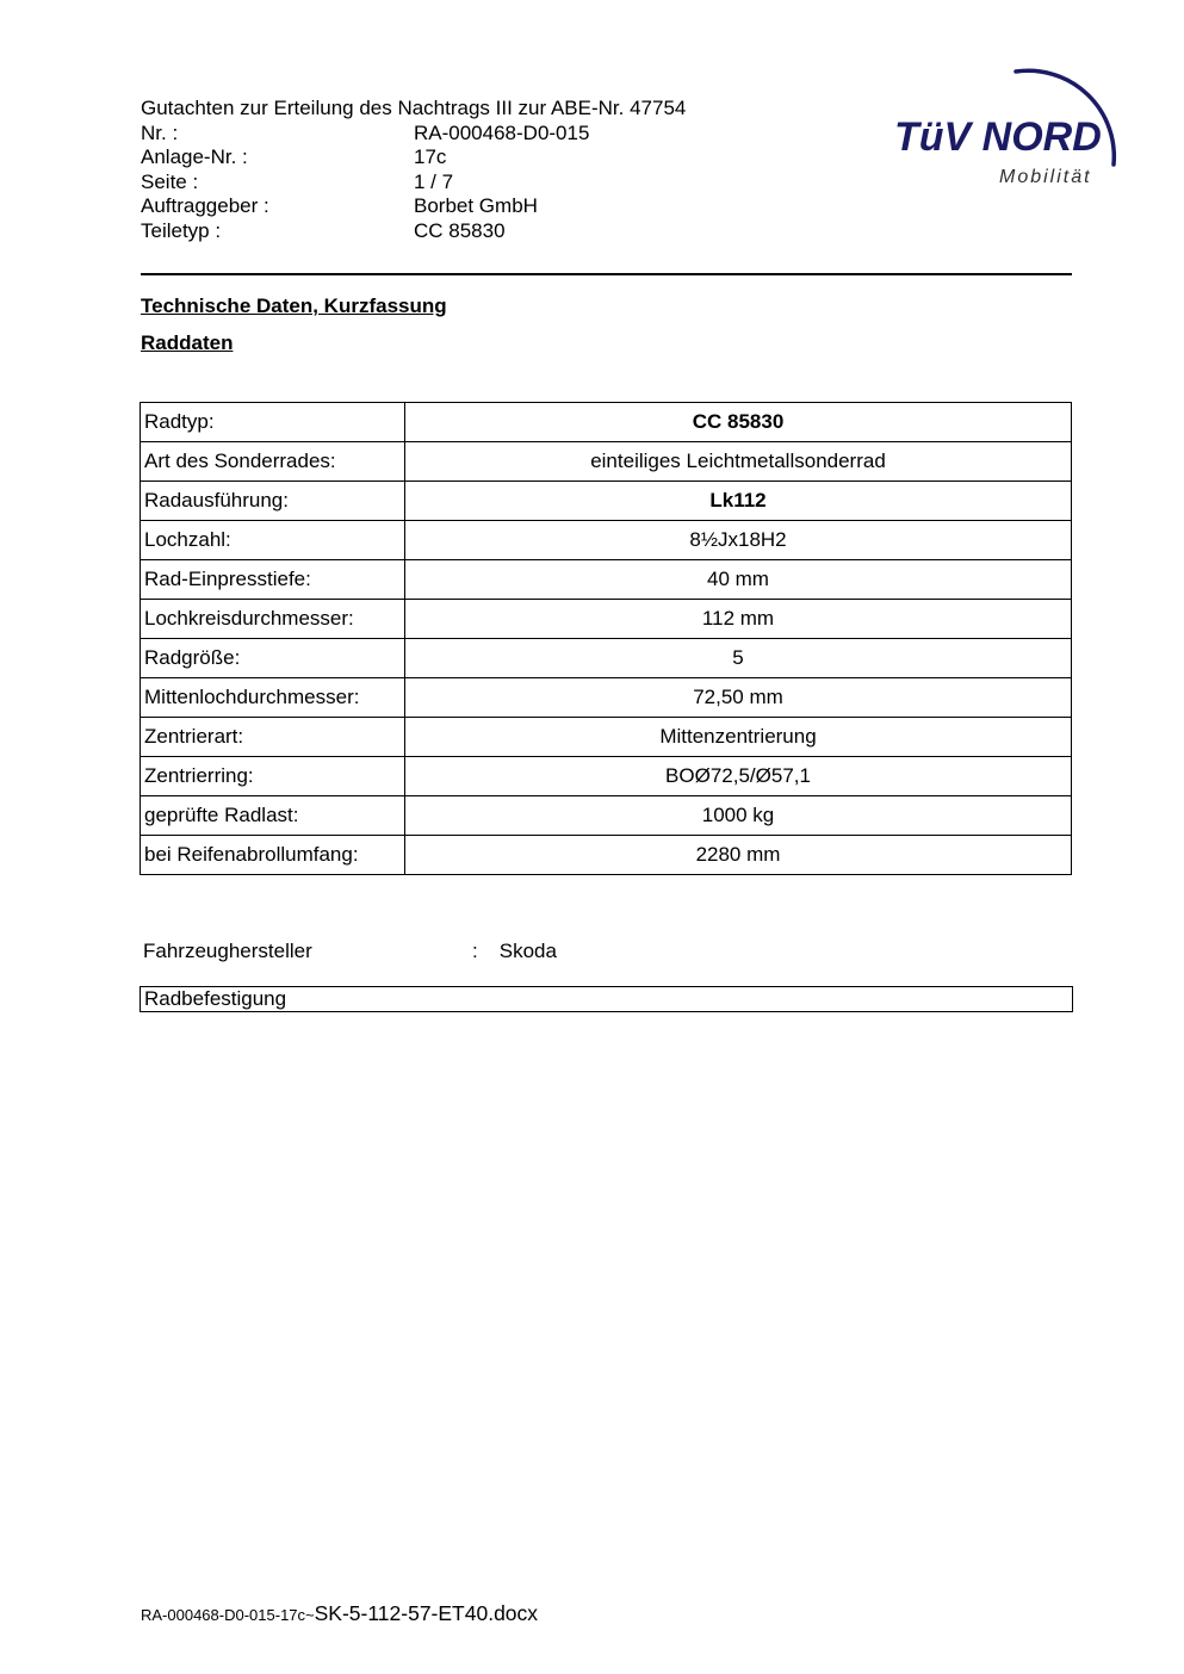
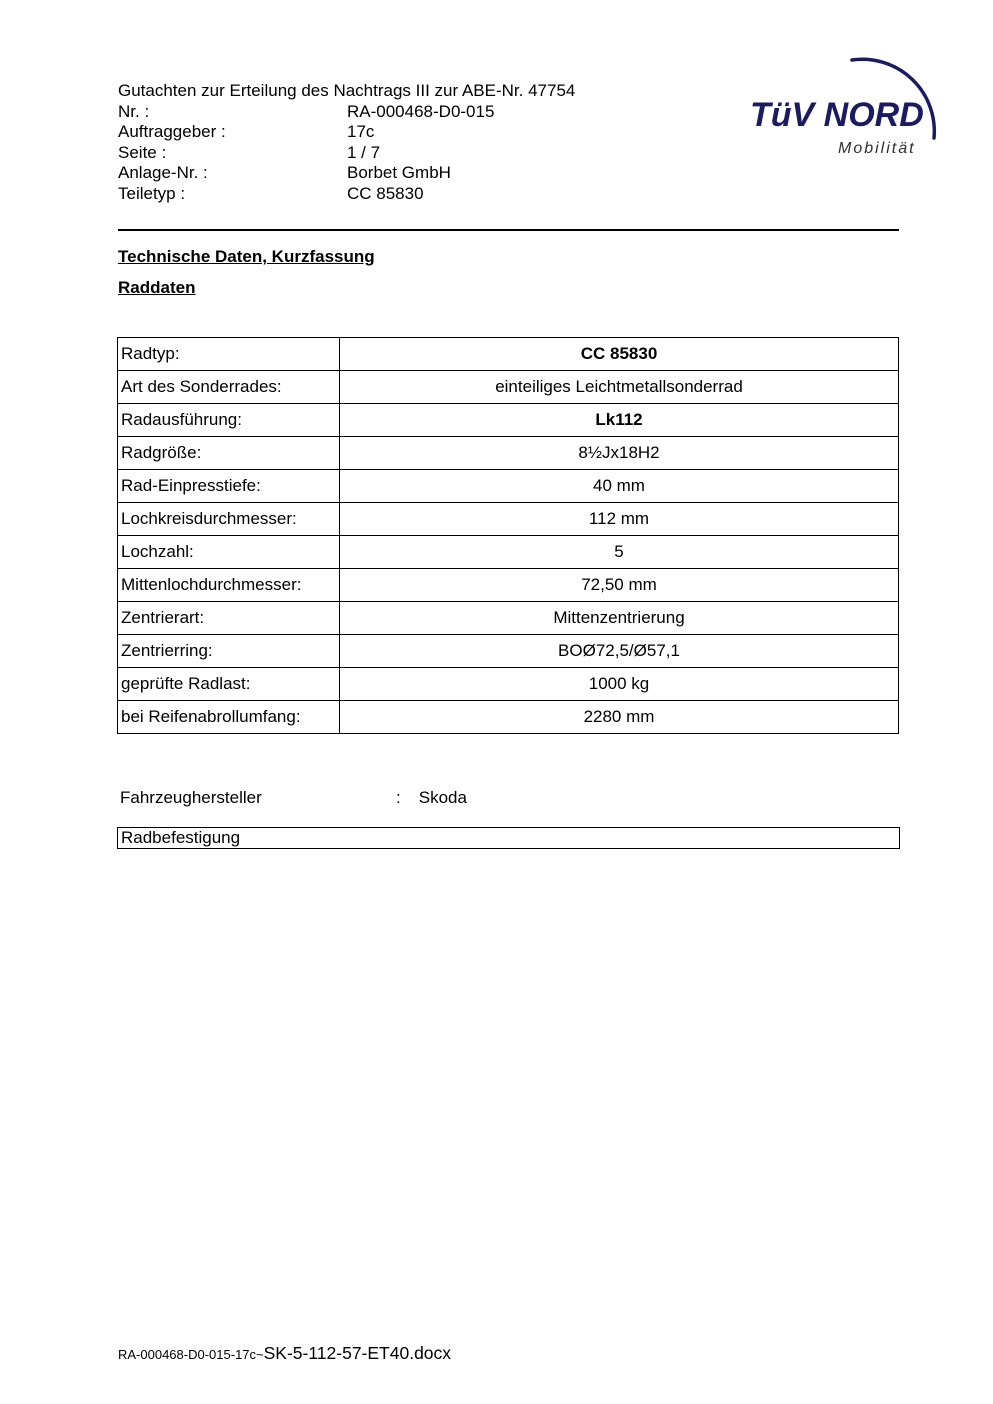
  Gutachten zur Erteilung des Nachtrags III zur ABE-Nr. 47754
  Nr. : RA-000468-D0-015
- Anlage-Nr. : 17c
+ Auftraggeber : 17c
  Seite : 1 / 7
- Auftraggeber : Borbet GmbH
+ Anlage-Nr. : Borbet GmbH
  Teiletyp : CC 85830
  TüV NORD
  Mobilität
  Technische Daten, Kurzfassung
  Raddaten
  Radtyp:	CC 85830
  Art des Sonderrades:	einteiliges Leichtmetallsonderrad
  Radausführung:	Lk112
- Lochzahl:	8½Jx18H2
+ Radgröße:	8½Jx18H2
  Rad-Einpresstiefe:	40 mm
  Lochkreisdurchmesser:	112 mm
- Radgröße:	5
+ Lochzahl:	5
  Mittenlochdurchmesser:	72,50 mm
  Zentrierart:	Mittenzentrierung
  Zentrierring:	BOØ72,5/Ø57,1
  geprüfte Radlast:	1000 kg
  bei Reifenabrollumfang:	2280 mm
  Fahrzeughersteller : Skoda
  Radbefestigung
  RA-000468-D0-015-17c~SK-5-112-57-ET40.docx
